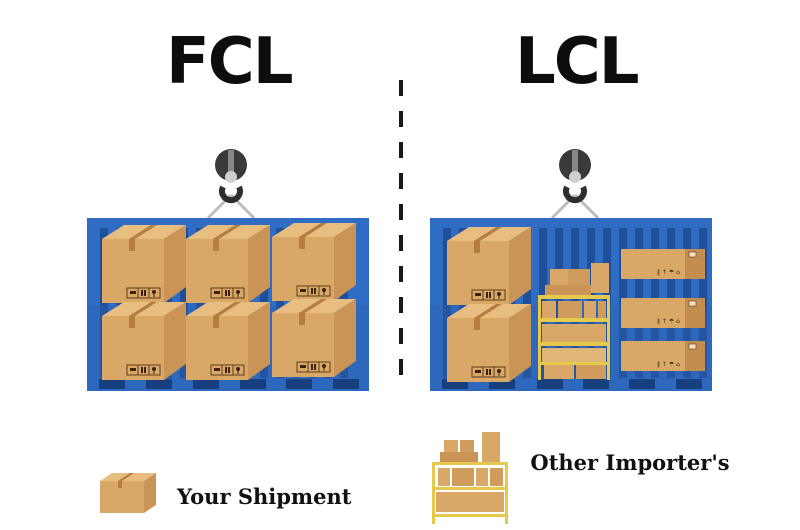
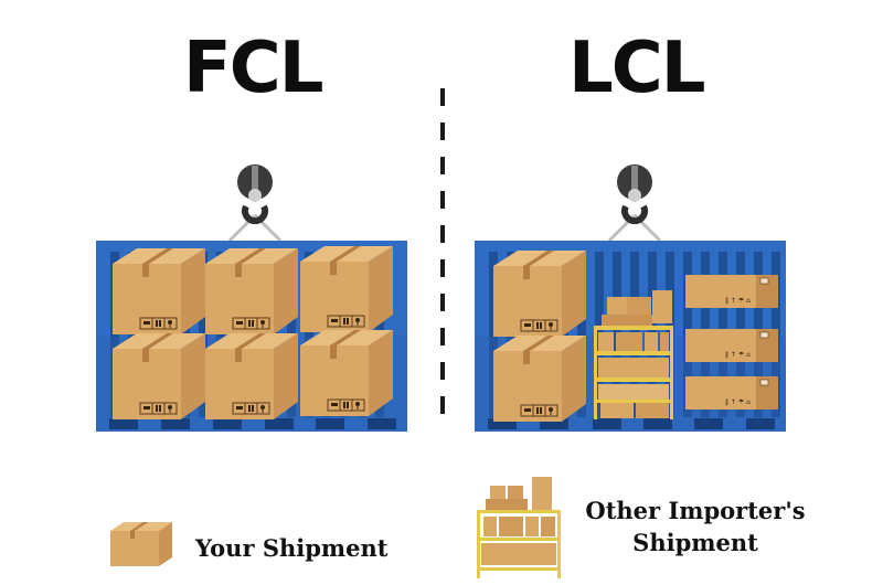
  FCL
  LCL
  Your Shipment
  Other Importer's
+ Shipment
